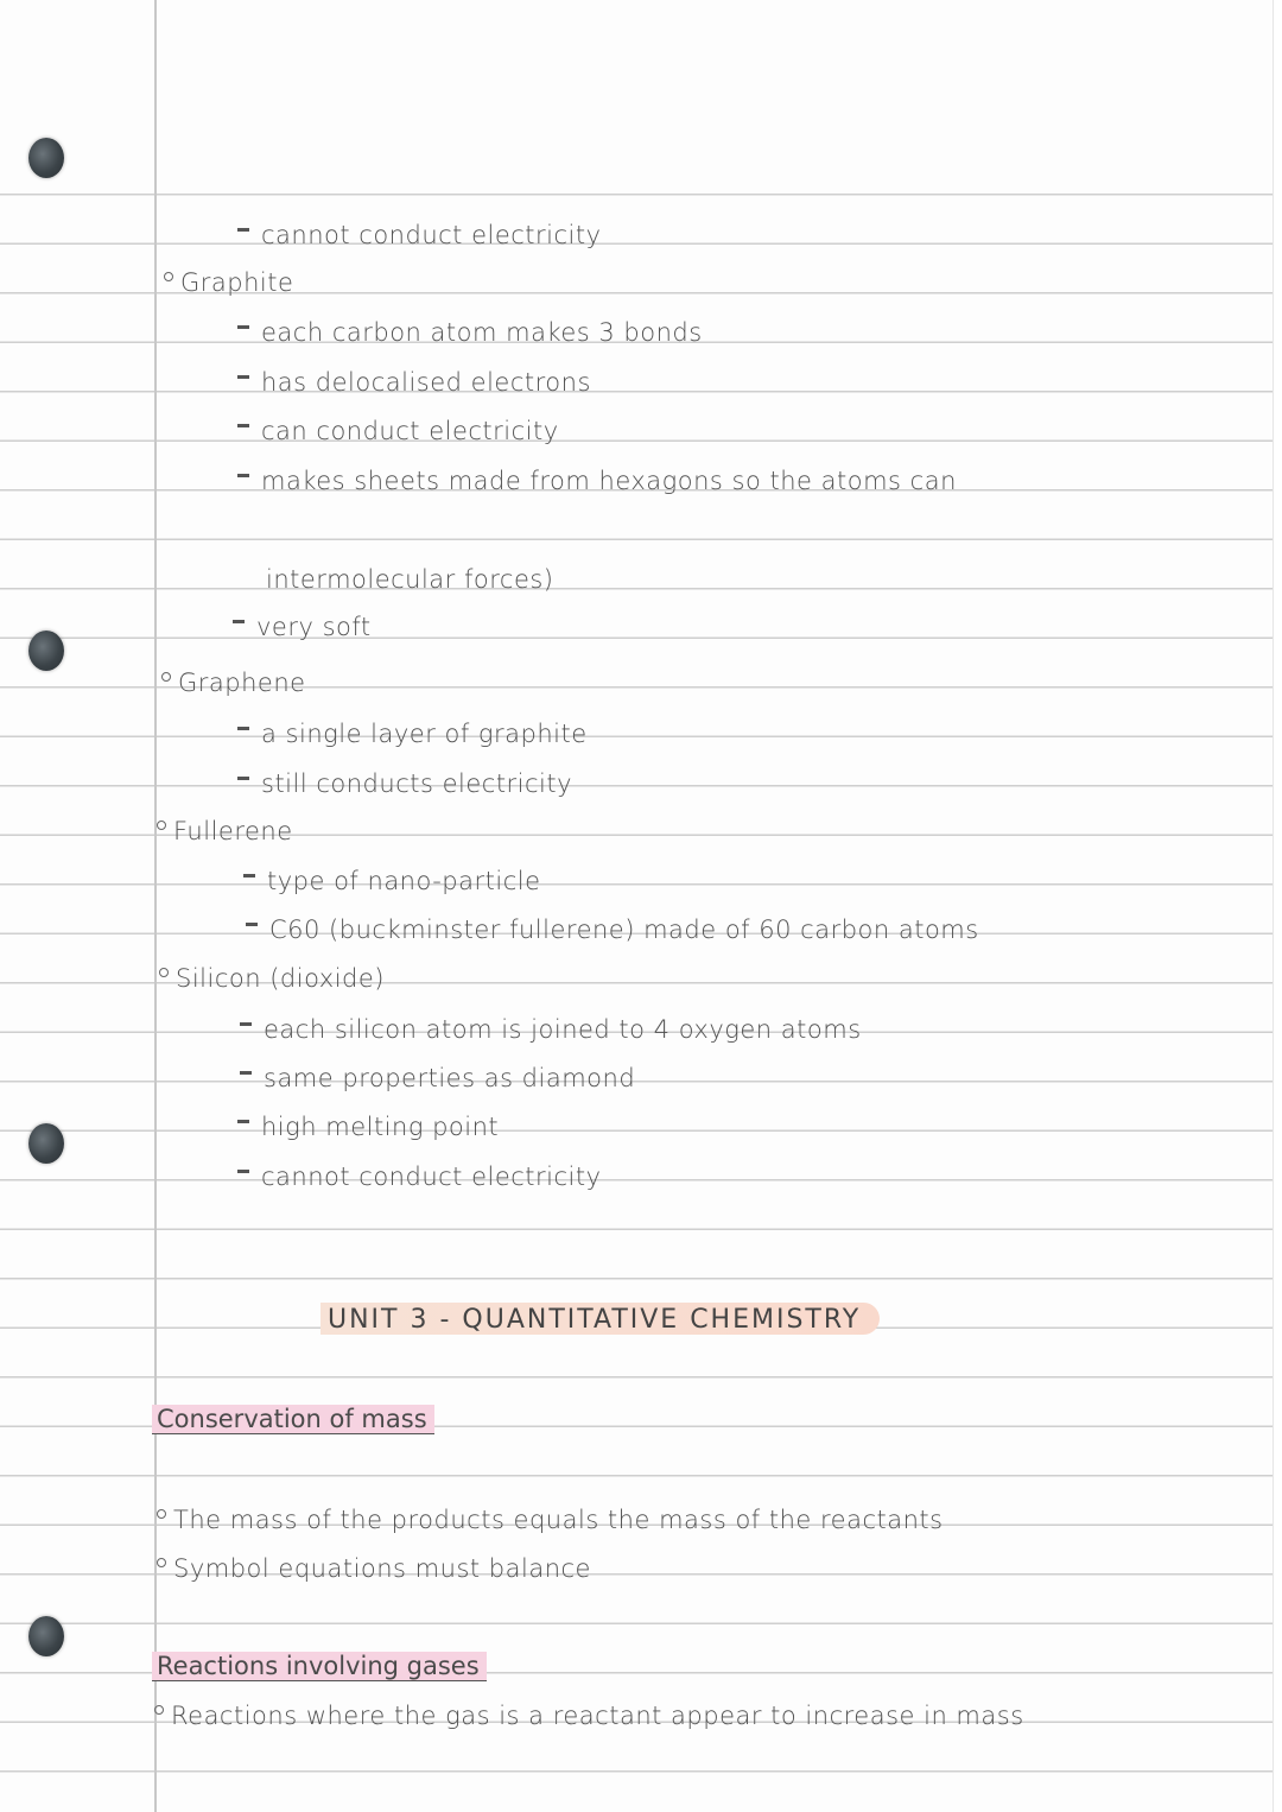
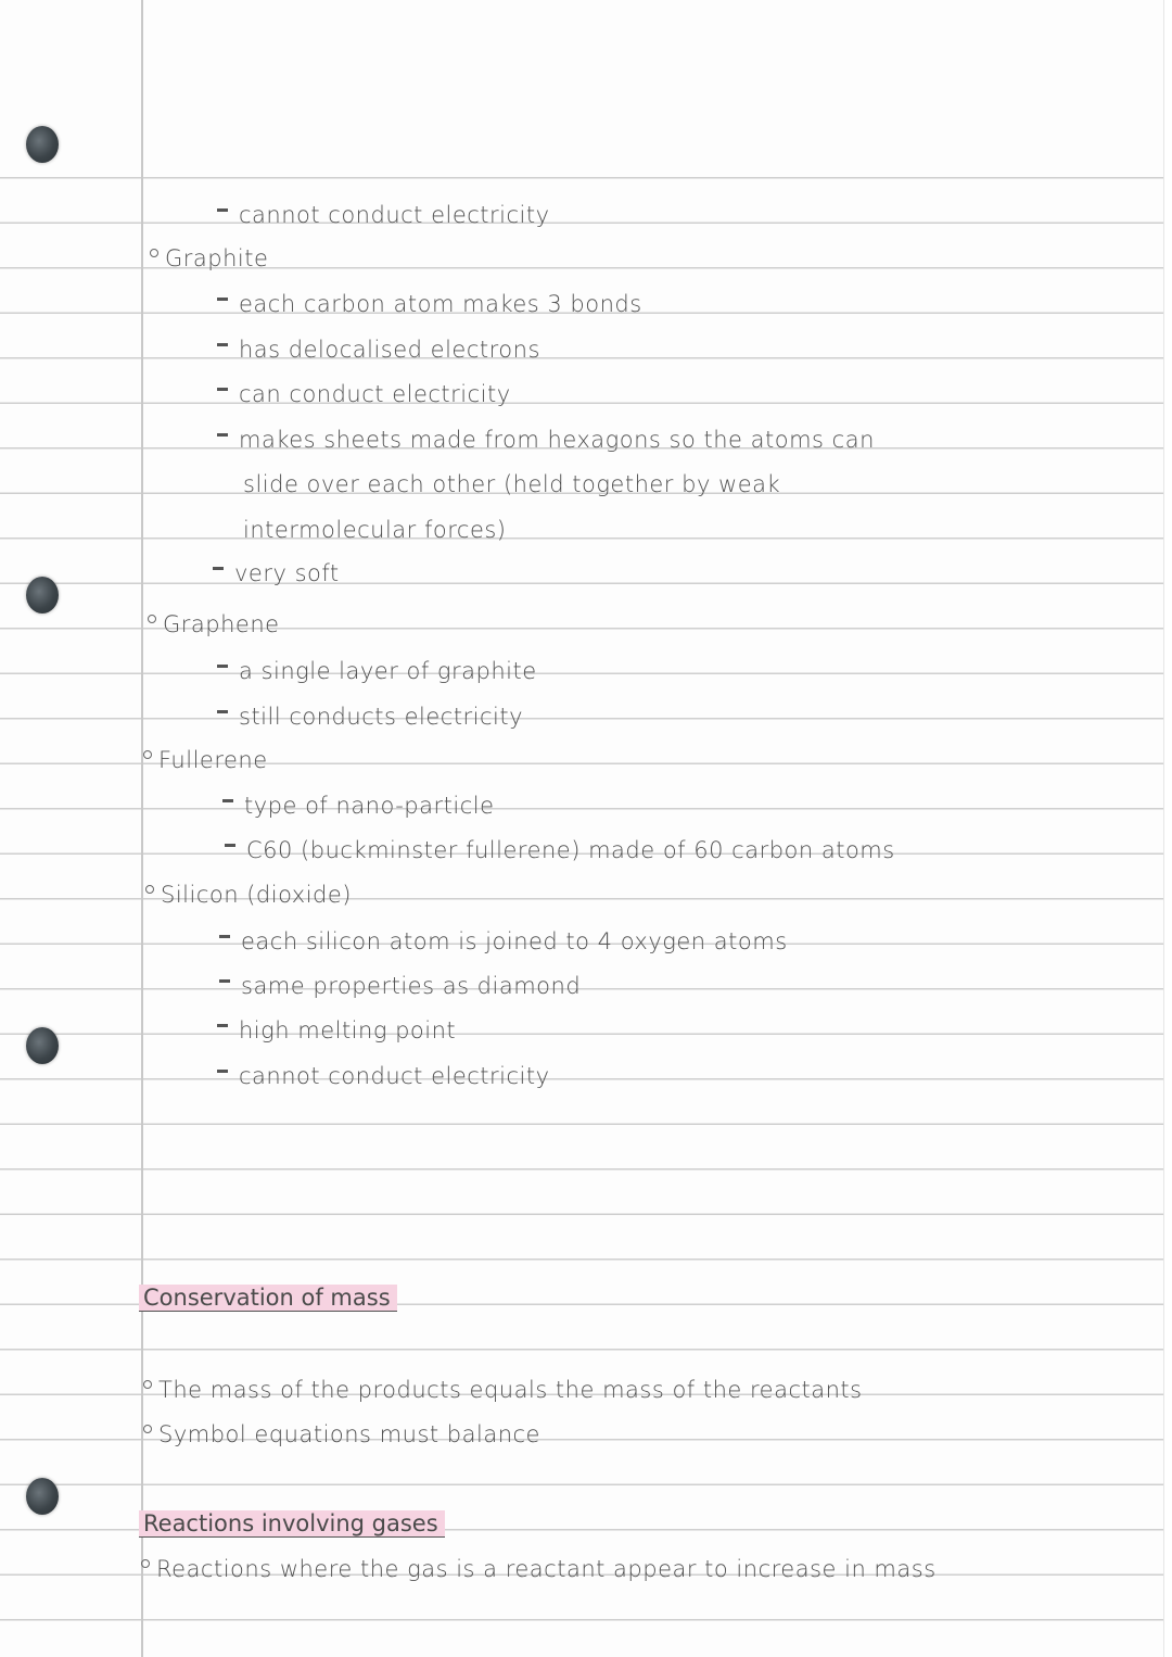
  cannot conduct electricity
  Graphite
  each carbon atom makes 3 bonds
  has delocalised electrons
  can conduct electricity
  makes sheets made from hexagons so the atoms can
+ slide over each other (held together by weak
  intermolecular forces)
  very soft
  Graphene
  a single layer of graphite
  still conducts electricity
  Fullerene
  type of nano-particle
  C60 (buckminster fullerene) made of 60 carbon atoms
  Silicon (dioxide)
  each silicon atom is joined to 4 oxygen atoms
  same properties as diamond
  high melting point
  cannot conduct electricity
- UNIT 3 - QUANTITATIVE CHEMISTRY
  Conservation of mass
  The mass of the products equals the mass of the reactants
  Symbol equations must balance
  Reactions involving gases
  Reactions where the gas is a reactant appear to increase in mass
